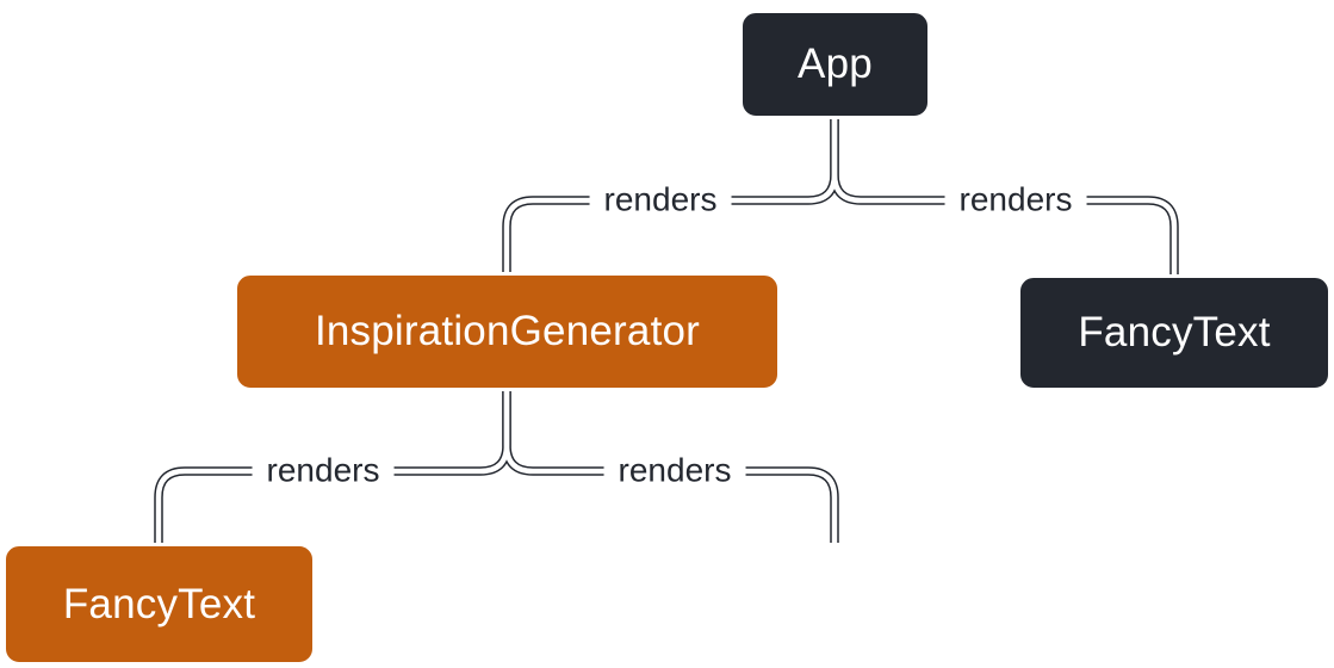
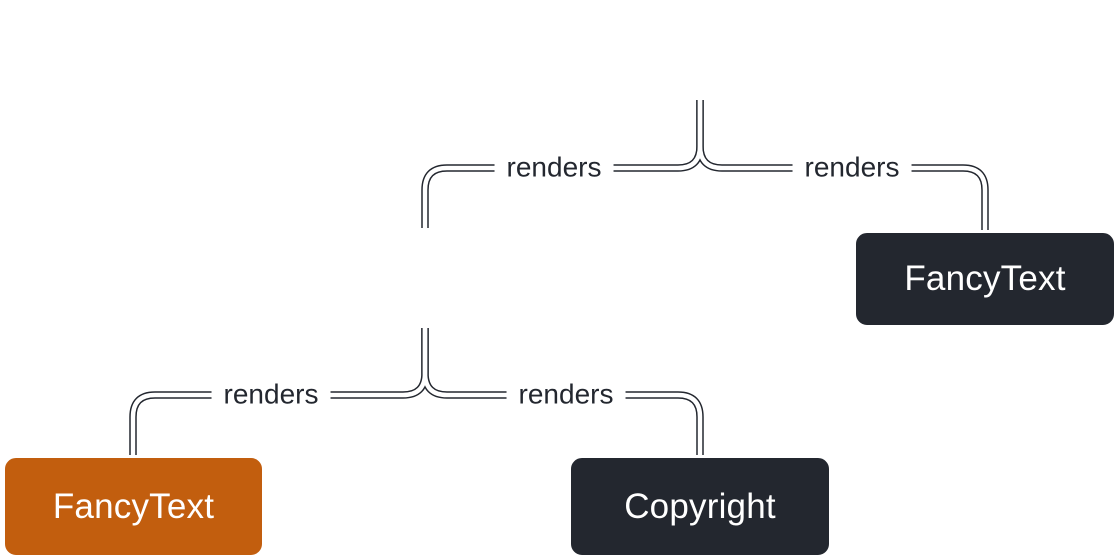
  renders
  renders
  renders
  renders
- App
- InspirationGenerator
  FancyText
  FancyText
+ Copyright
